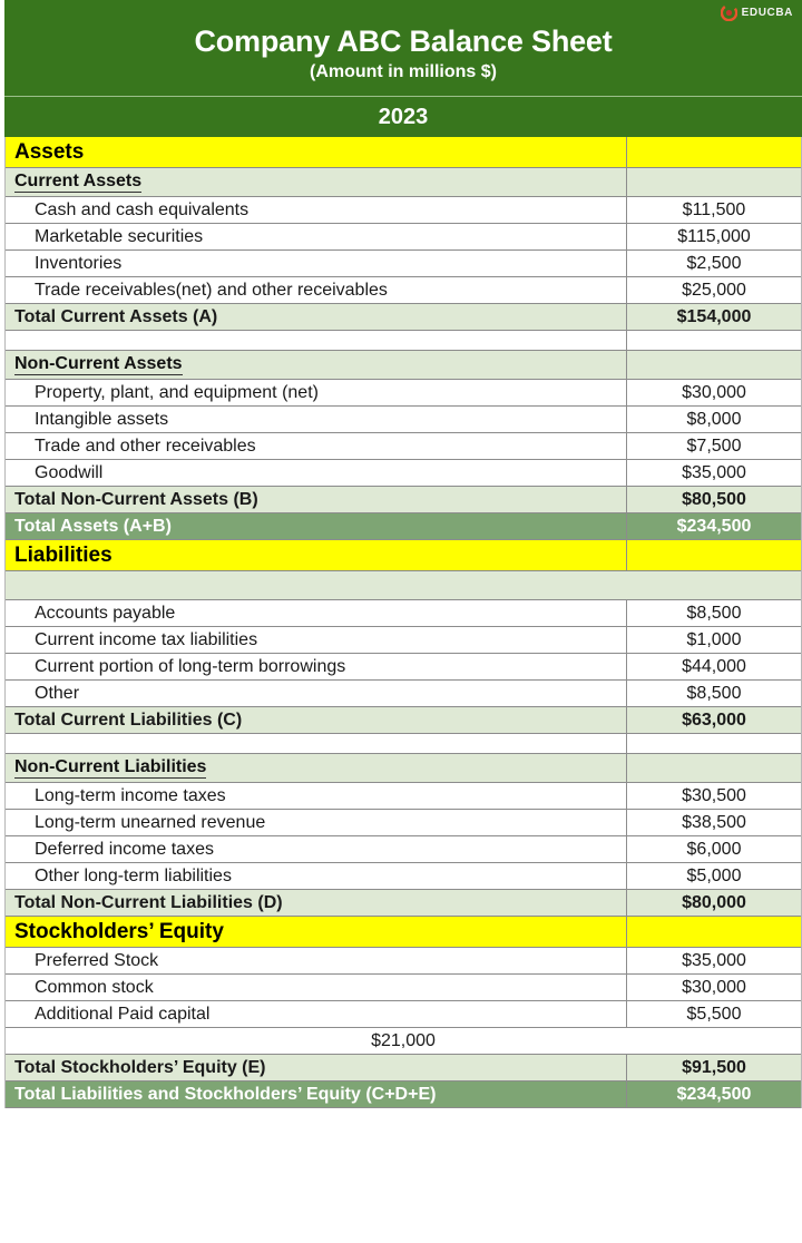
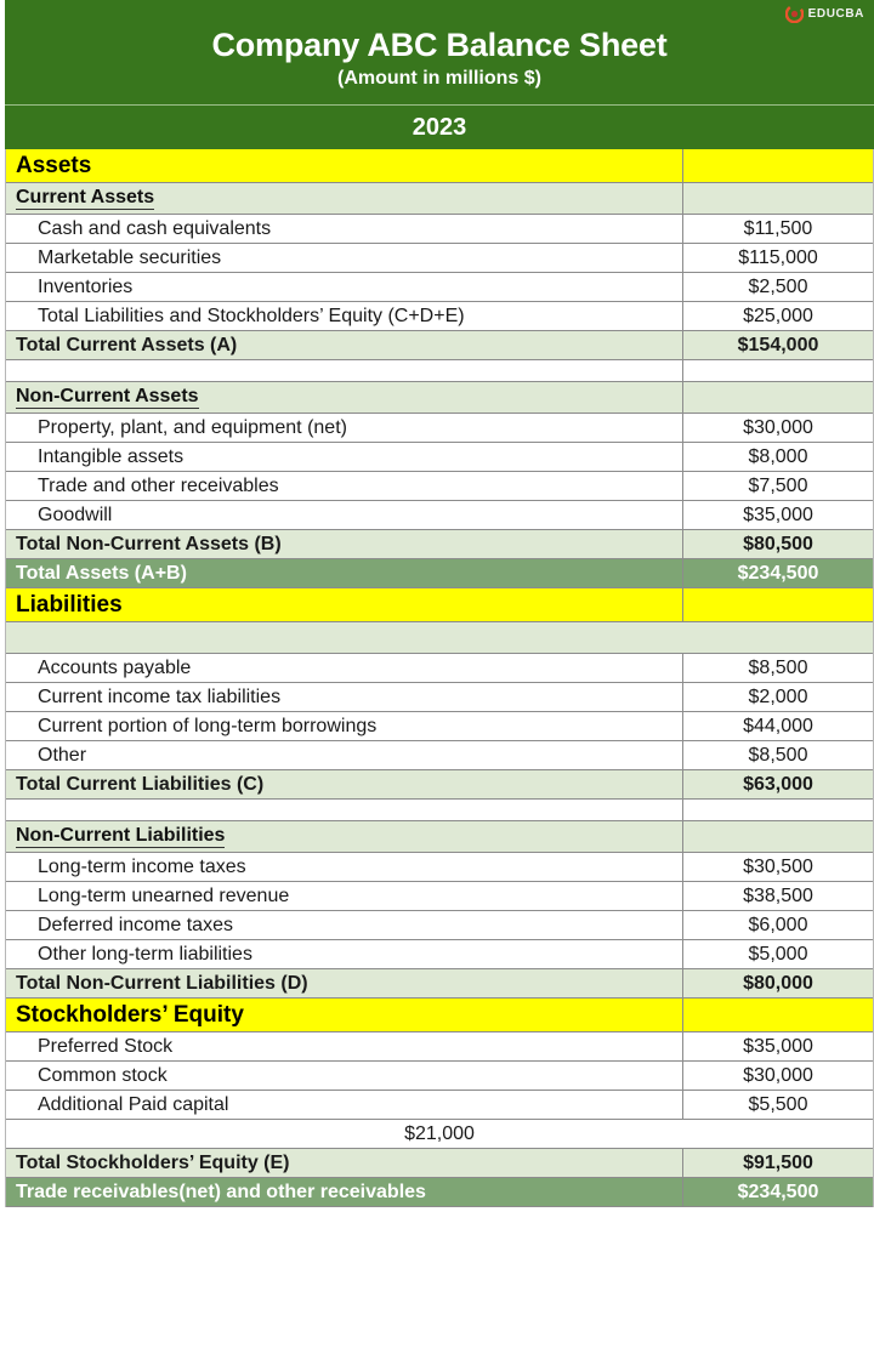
  EDUCBA
  Company ABC Balance Sheet
  (Amount in millions $)
  2023
  Assets
  Current Assets
  Cash and cash equivalents
  $11,500
  Marketable securities
  $115,000
  Inventories
  $2,500
- Trade receivables(net) and other receivables
+ Total Liabilities and Stockholders’ Equity (C+D+E)
  $25,000
  Total Current Assets (A)
  $154,000
  Non-Current Assets
  Property, plant, and equipment (net)
  $30,000
  Intangible assets
  $8,000
  Trade and other receivables
  $7,500
  Goodwill
  $35,000
  Total Non-Current Assets (B)
  $80,500
  Total Assets (A+B)
  $234,500
  Liabilities
  Accounts payable
  $8,500
  Current income tax liabilities
- $1,000
+ $2,000
  Current portion of long-term borrowings
  $44,000
  Other
  $8,500
  Total Current Liabilities (C)
  $63,000
  Non-Current Liabilities
  Long-term income taxes
  $30,500
  Long-term unearned revenue
  $38,500
  Deferred income taxes
  $6,000
  Other long-term liabilities
  $5,000
  Total Non-Current Liabilities (D)
  $80,000
  Stockholders’ Equity
  Preferred Stock
  $35,000
  Common stock
  $30,000
  Additional Paid capital
  $5,500
  $21,000
  Total Stockholders’ Equity (E)
  $91,500
- Total Liabilities and Stockholders’ Equity (C+D+E)
+ Trade receivables(net) and other receivables
  $234,500
